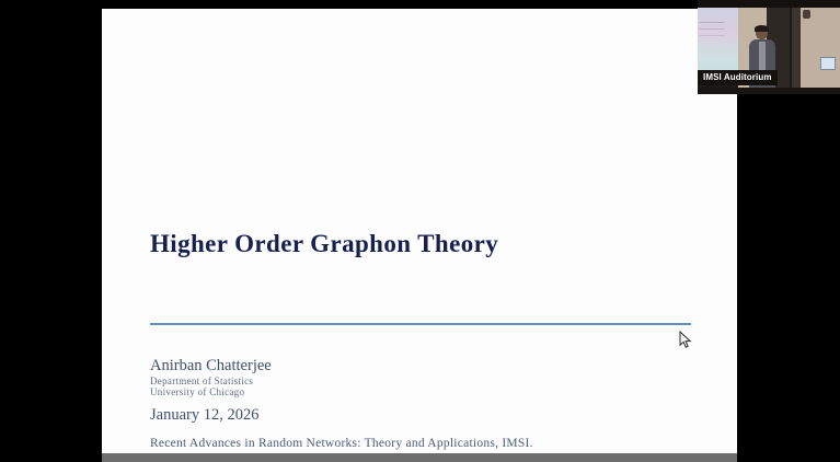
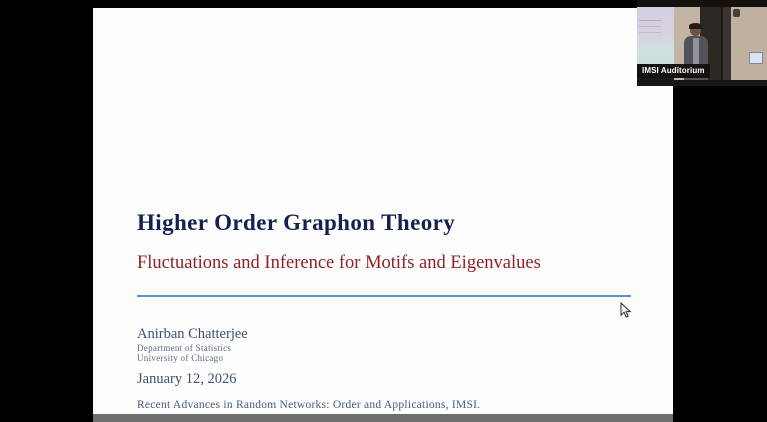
  Higher Order Graphon Theory
+ Fluctuations and Inference for Motifs and Eigenvalues
  Anirban Chatterjee
  Department of Statistics
  University of Chicago
  January 12, 2026
- Recent Advances in Random Networks: Theory and Applications, IMSI.
+ Recent Advances in Random Networks: Order and Applications, IMSI.
  IMSI Auditorium
